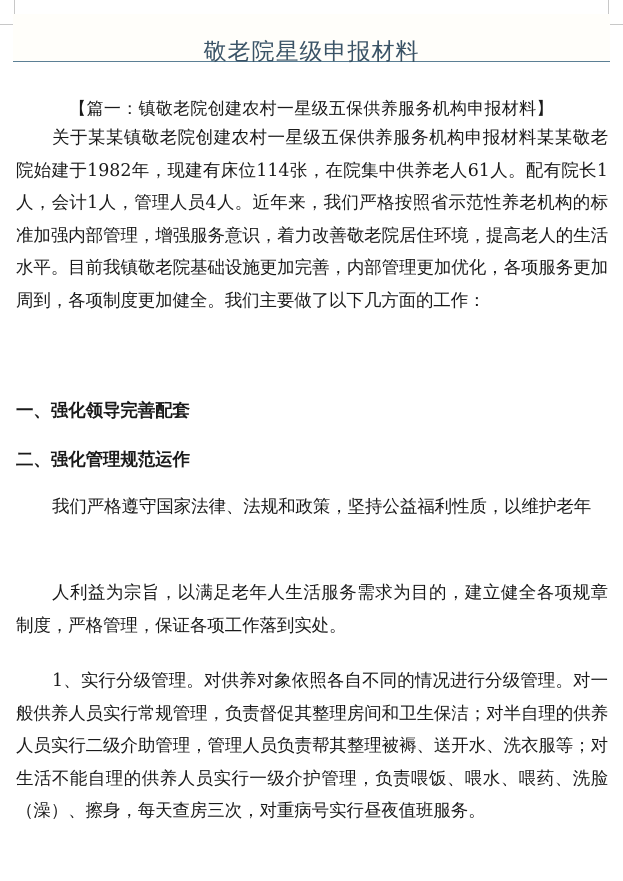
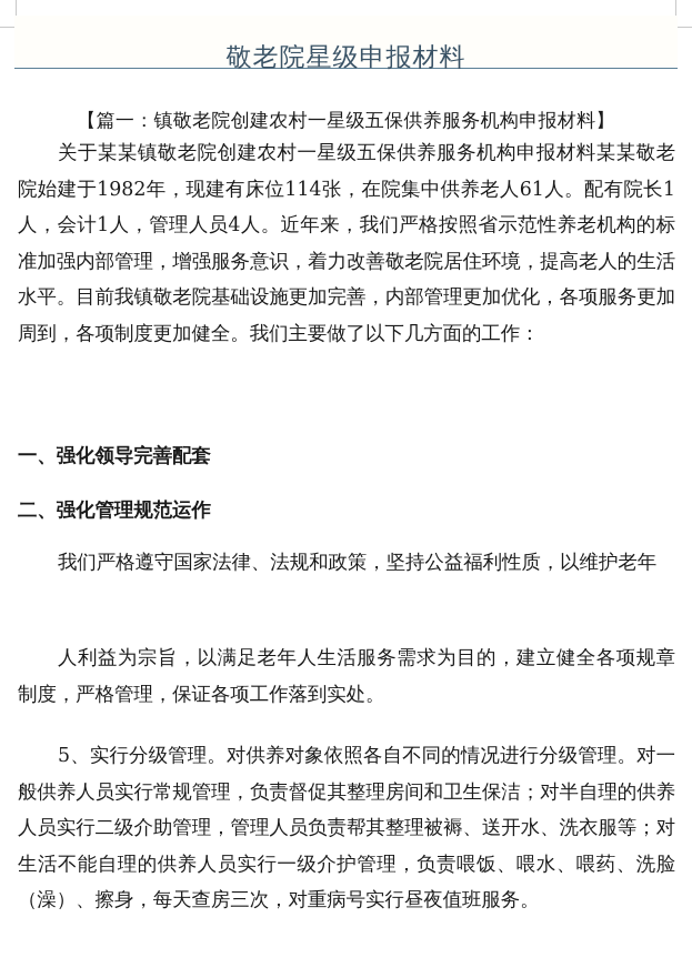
  敬老院星级申报材料
  【篇一：镇敬老院创建农村一星级五保供养服务机构申报材料】
  关于某某镇敬老院创建农村一星级五保供养服务机构申报材料某某敬老院始建于1982年，现建有床位114张，在院集中供养老人61人。配有院长1人，会计1人，管理人员4人。近年来，我们严格按照省示范性养老机构的标准加强内部管理，增强服务意识，着力改善敬老院居住环境，提高老人的生活水平。目前我镇敬老院基础设施更加完善，内部管理更加优化，各项服务更加周到，各项制度更加健全。我们主要做了以下几方面的工作：
  一、强化领导完善配套
  二、强化管理规范运作
  我们严格遵守国家法律、法规和政策，坚持公益福利性质，以维护老年
  人利益为宗旨，以满足老年人生活服务需求为目的，建立健全各项规章制度，严格管理，保证各项工作落到实处。
- 1、实行分级管理。对供养对象依照各自不同的情况进行分级管理。对一般供养人员实行常规管理，负责督促其整理房间和卫生保洁；对半自理的供养人员实行二级介助管理，管理人员负责帮其整理被褥、送开水、洗衣服等；对生活不能自理的供养人员实行一级介护管理，负责喂饭、喂水、喂药、洗脸（澡）、擦身，每天查房三次，对重病号实行昼夜值班服务。
+ 5、实行分级管理。对供养对象依照各自不同的情况进行分级管理。对一般供养人员实行常规管理，负责督促其整理房间和卫生保洁；对半自理的供养人员实行二级介助管理，管理人员负责帮其整理被褥、送开水、洗衣服等；对生活不能自理的供养人员实行一级介护管理，负责喂饭、喂水、喂药、洗脸（澡）、擦身，每天查房三次，对重病号实行昼夜值班服务。
